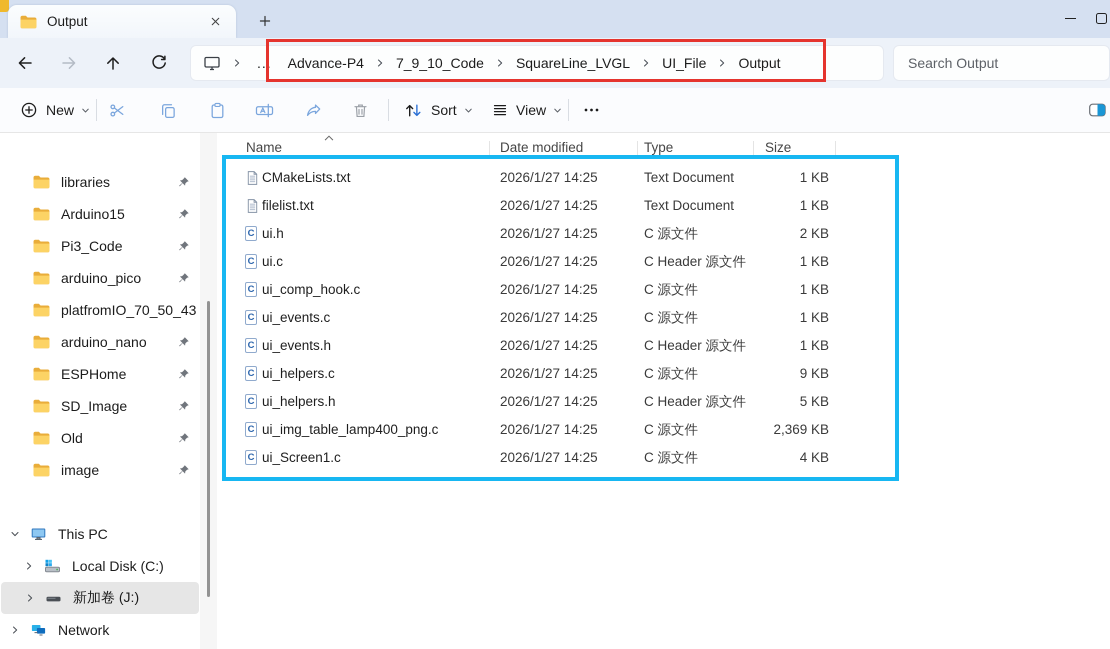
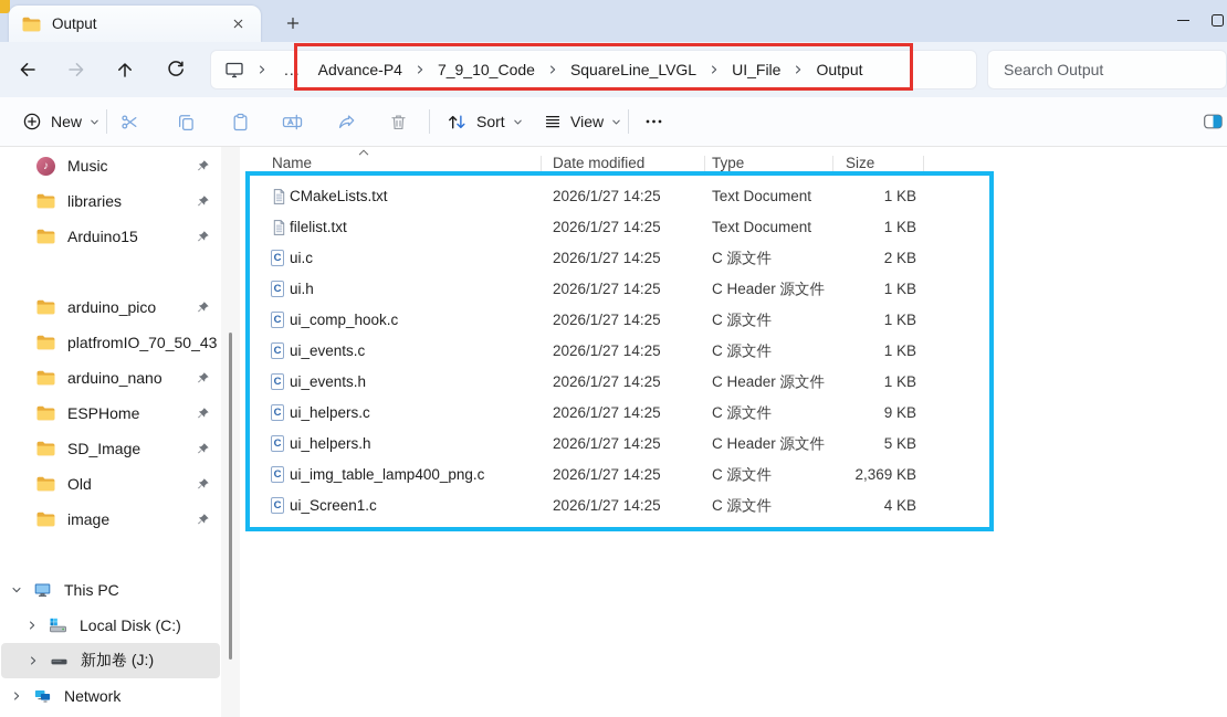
  Output
  ...
  Advance-P4
  7_9_10_Code
  SquareLine_LVGL
  UI_File
  Output
  Search Output
  New
  Sort
  View
+ ♪
+ Music
  libraries
  Arduino15
- Pi3_Code
  arduino_pico
  platfromIO_70_50_43
  arduino_nano
  ESPHome
  SD_Image
  Old
  image
  This PC
  Local Disk (C:)
  新加卷 (J:)
  Network
  Name
  Date modified
  Type
  Size
  CMakeLists.txt
  2026/1/27 14:25
  Text Document
  1 KB
  filelist.txt
  2026/1/27 14:25
  Text Document
  1 KB
  C
- ui.h
+ ui.c
  2026/1/27 14:25
  C 源文件
  2 KB
  C
- ui.c
+ ui.h
  2026/1/27 14:25
  C Header 源文件
  1 KB
  C
  ui_comp_hook.c
  2026/1/27 14:25
  C 源文件
  1 KB
  C
  ui_events.c
  2026/1/27 14:25
  C 源文件
  1 KB
  C
  ui_events.h
  2026/1/27 14:25
  C Header 源文件
  1 KB
  C
  ui_helpers.c
  2026/1/27 14:25
  C 源文件
  9 KB
  C
  ui_helpers.h
  2026/1/27 14:25
  C Header 源文件
  5 KB
  C
  ui_img_table_lamp400_png.c
  2026/1/27 14:25
  C 源文件
  2,369 KB
  C
  ui_Screen1.c
  2026/1/27 14:25
  C 源文件
  4 KB
